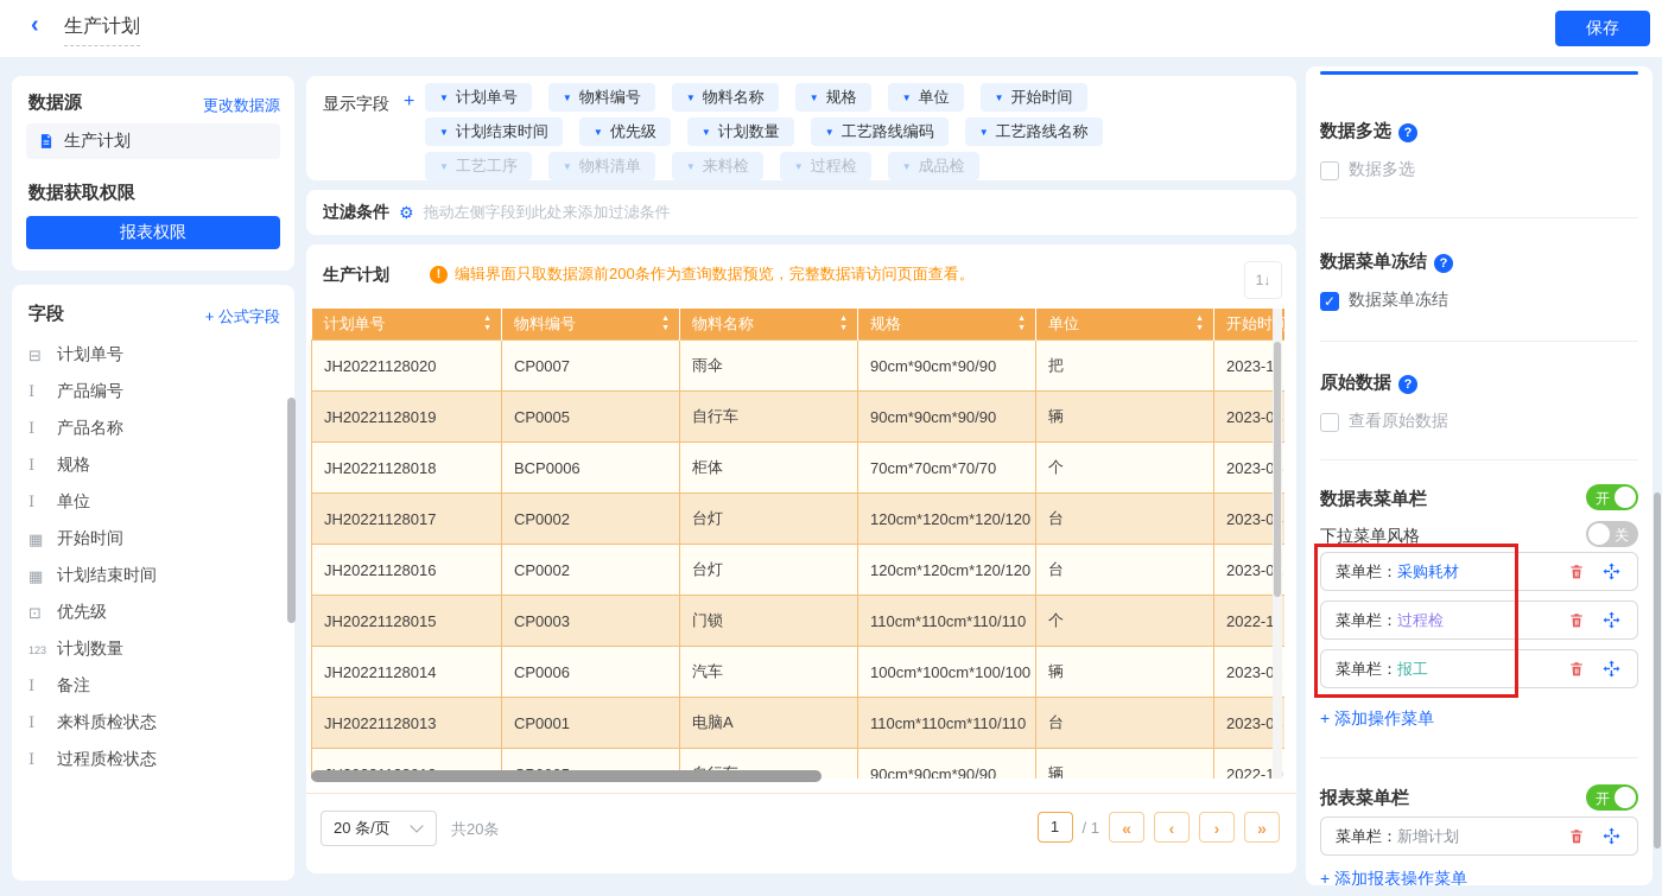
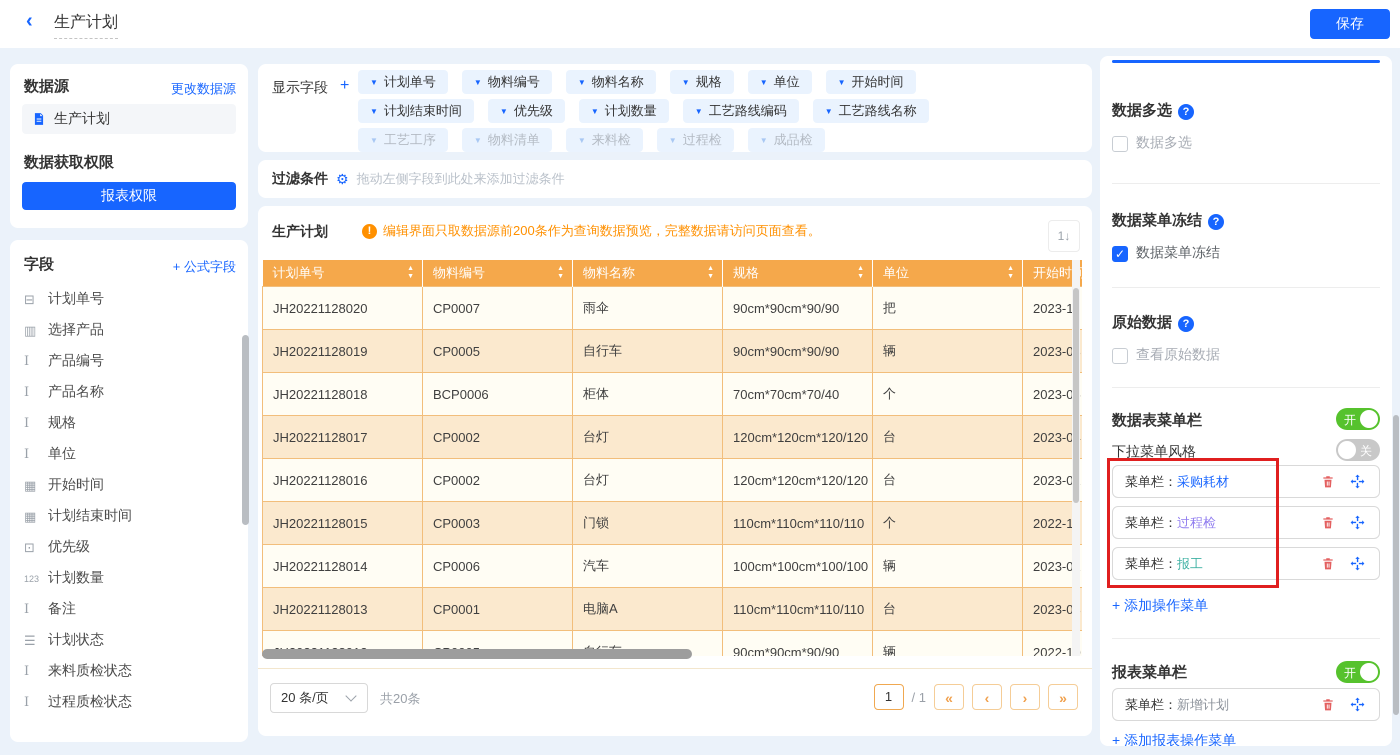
  ‹
  生产计划
  保存
  数据源
  更改数据源
  生产计划
  数据获取权限
  报表权限
  字段
  + 公式字段
  ⊟
  计划单号
+ ▥
+ 选择产品
  I
  产品编号
  I
  产品名称
  I
  规格
  I
  单位
  ▦
  开始时间
  ▦
  计划结束时间
  ⊡
  优先级
  123
  计划数量
  I
  备注
+ ☰
+ 计划状态
  I
  来料质检状态
  I
  过程质检状态
  显示字段
  +
  ▼ 计划单号
  ▼ 物料编号
  ▼ 物料名称
  ▼ 规格
  ▼ 单位
  ▼ 开始时间
  ▼ 计划结束时间
  ▼ 优先级
  ▼ 计划数量
  ▼ 工艺路线编码
  ▼ 工艺路线名称
  ▼ 工艺工序
  ▼ 物料清单
  ▼ 来料检
  ▼ 过程检
  ▼ 成品检
  过滤条件
  ⚙
  拖动左侧字段到此处来添加过滤条件
  生产计划
  !
  编辑界面只取数据源前200条作为查询数据预览，完整数据请访问页面查看。
  1↓
  JH20221128020	CP0007	雨伞	90cm*90cm*90/90	把	2023-1
  JH20221128019	CP0005	自行车	90cm*90cm*90/90	辆	2023-0
- JH20221128018	BCP0006	柜体	70cm*70cm*70/70	个	2023-0
+ JH20221128018	BCP0006	柜体	70cm*70cm*70/40	个	2023-0
  JH20221128017	CP0002	台灯	120cm*120cm*120/120	台	2023-0
  JH20221128016	CP0002	台灯	120cm*120cm*120/120	台	2023-0
  JH20221128015	CP0003	门锁	110cm*110cm*110/110	个	2022-1
  JH20221128014	CP0006	汽车	100cm*100cm*100/100	辆	2023-0
  JH20221128013	CP0001	电脑A	110cm*110cm*110/110	台	2023-0
  20 条/页
  共20条
  1
  / 1
  «
  ‹
  ›
  »
  数据多选
  ?
  数据多选
  数据菜单冻结
  ?
  ✓
  数据菜单冻结
  原始数据
  ?
  查看原始数据
  数据表菜单栏
  开
  下拉菜单风格
  关
  菜单栏：采购耗材
  菜单栏：过程检
  菜单栏：报工
  + 添加操作菜单
  报表菜单栏
  开
  菜单栏：新增计划
  + 添加报表操作菜单
